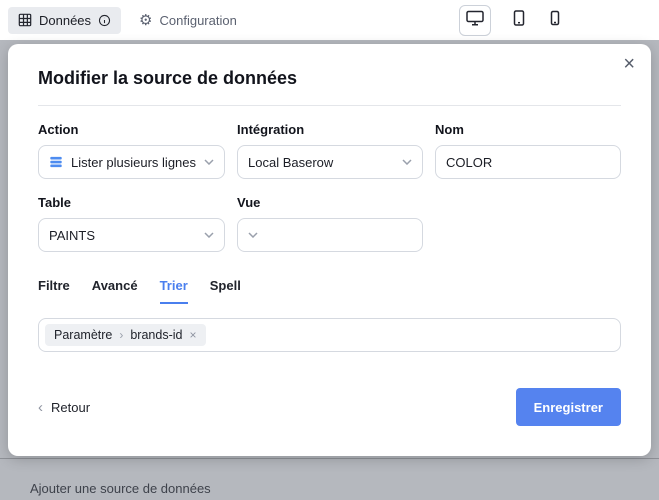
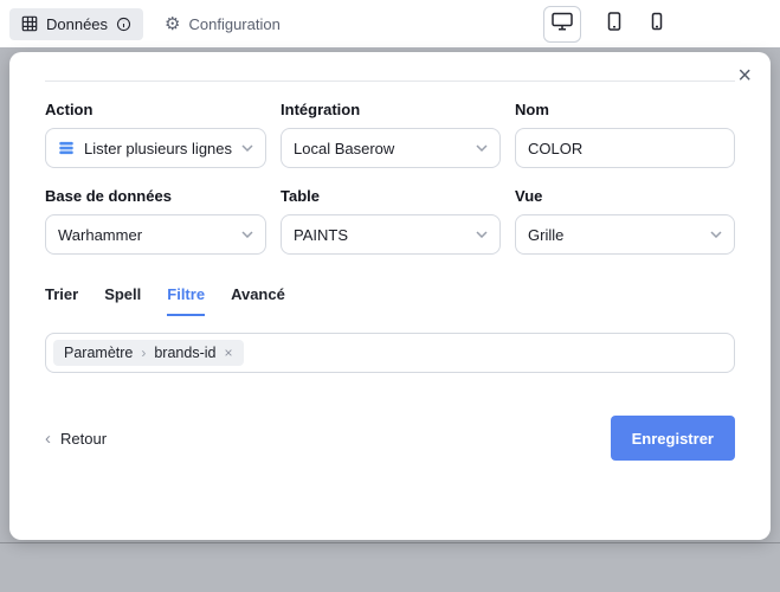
  Données
  ⚙
  Configuration
- Ajouter une source de données
  ×
- Modifier la source de données
  Action
  Lister plusieurs lignes
  Intégration
  Local Baserow
  Nom
  COLOR
+ Base de données
+ Warhammer
  Table
  PAINTS
  Vue
+ Grille
- Filtre
+ Trier
- Avancé
+ Spell
- Trier
+ Filtre
- Spell
+ Avancé
  Paramètre
  ›
  brands-id
  ×
  ‹
  Retour
  Enregistrer
